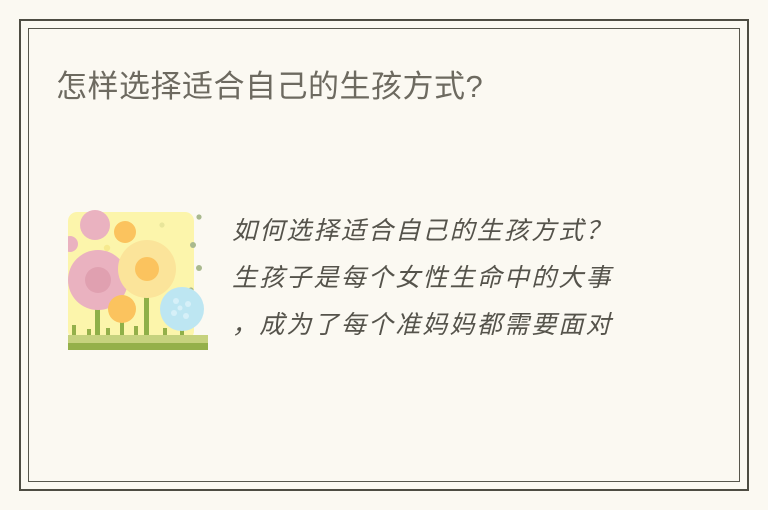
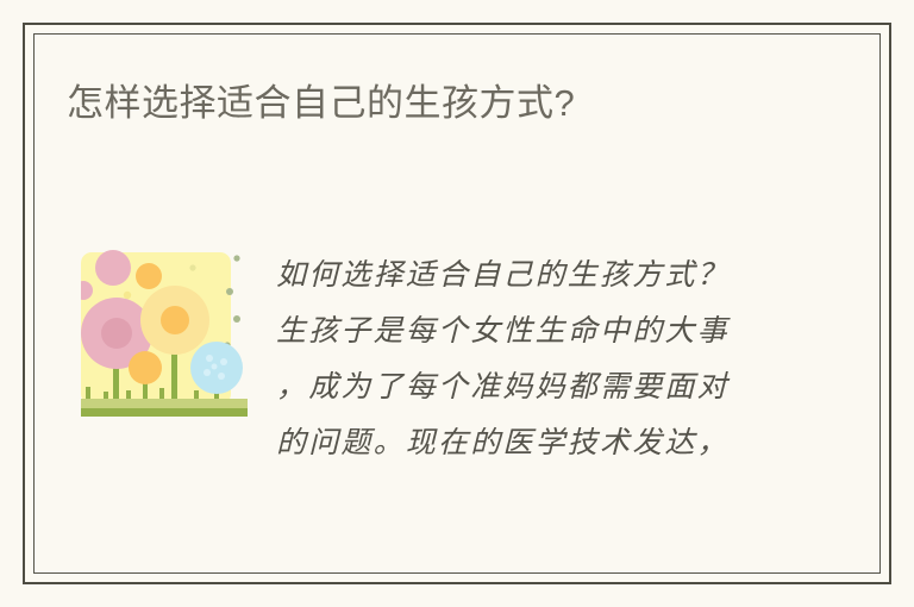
  怎样选择适合自己的生孩方式?
  如何选择适合自己的生孩方式？
  生孩子是每个女性生命中的大事
  ，成为了每个准妈妈都需要面对
+ 的问题。现在的医学技术发达，
